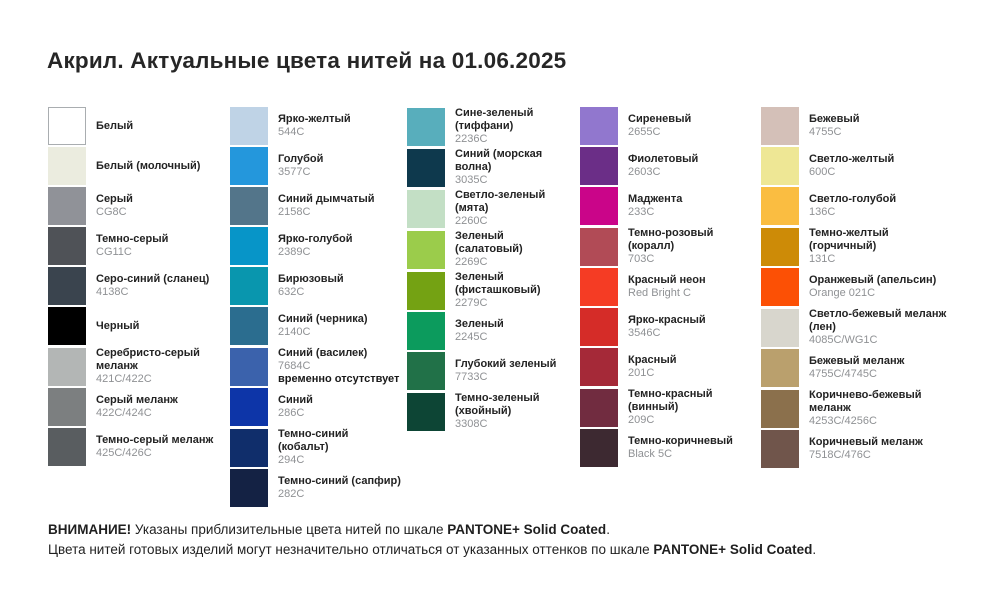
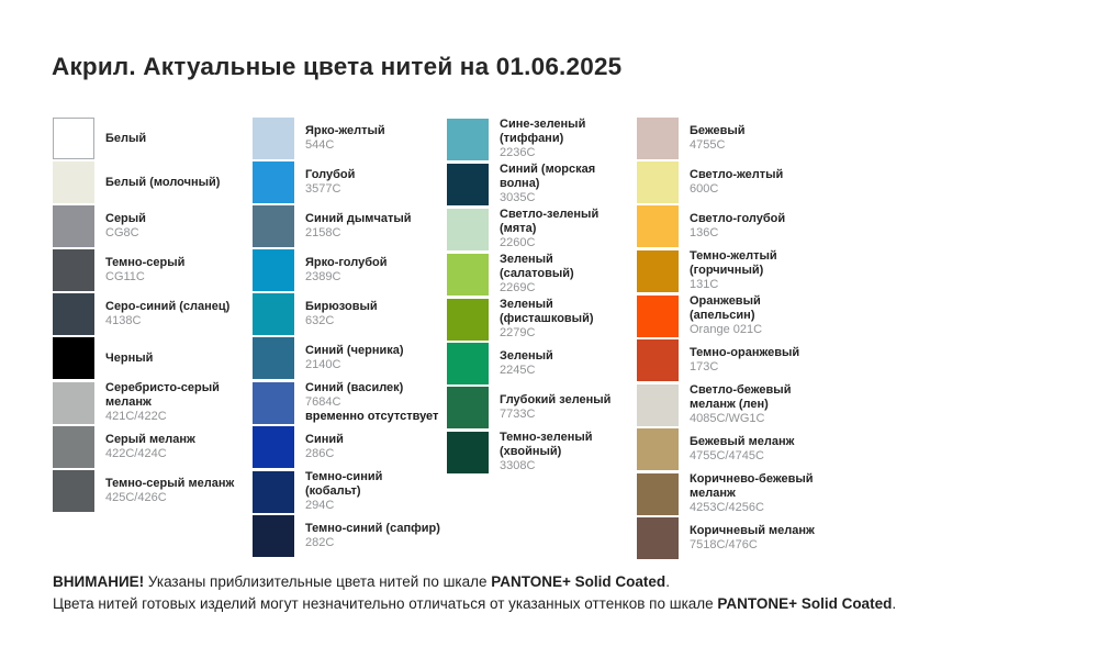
  Акрил. Актуальные цвета нитей на 01.06.2025
  Белый
  Белый (молочный)
  Серый
  CG8C
  Темно-серый
  CG11C
  Серо-синий (сланец)
  4138C
  Черный
  Серебристо-серый меланж
  421C/422C
  Серый меланж
  422C/424C
  Темно-серый меланж
  425C/426C
  Ярко-желтый
  544C
  Голубой
  3577C
  Синий дымчатый
  2158C
  Ярко-голубой
  2389C
  Бирюзовый
  632C
  Синий (черника)
  2140C
  Синий (василек)
  7684C
  временно отсутствует
  Синий
  286C
  Темно-синий (кобальт)
  294C
  Темно-синий (сапфир)
  282C
  Сине-зеленый (тиффани)
  2236C
  Синий (морская волна)
  3035C
  Светло-зеленый (мята)
  2260C
  Зеленый (салатовый)
  2269C
  Зеленый (фисташковый)
  2279C
  Зеленый
  2245C
  Глубокий зеленый
  7733C
  Темно-зеленый (хвойный)
  3308C
- Сиреневый
- 2655C
- Фиолетовый
- 2603C
- Маджента
- 233C
- Темно-розовый (коралл)
- 703C
- Красный неон
- Red Bright C
- Ярко-красный
- 3546C
- Красный
- 201C
- Темно-красный (винный)
- 209C
- Темно-коричневый
- Black 5C
  Бежевый
  4755C
  Светло-желтый
  600C
  Светло-голубой
  136C
  Темно-желтый (горчичный)
  131C
  Оранжевый (апельсин)
  Orange 021C
+ Темно-оранжевый
+ 173C
  Светло-бежевый меланж (лен)
  4085C/WG1C
  Бежевый меланж
  4755C/4745C
  Коричнево-бежевый меланж
  4253C/4256C
  Коричневый меланж
  7518C/476C
  ВНИМАНИЕ! Указаны приблизительные цвета нитей по шкале PANTONE+ Solid Coated.
  Цвета нитей готовых изделий могут незначительно отличаться от указанных оттенков по шкале PANTONE+ Solid Coated.
